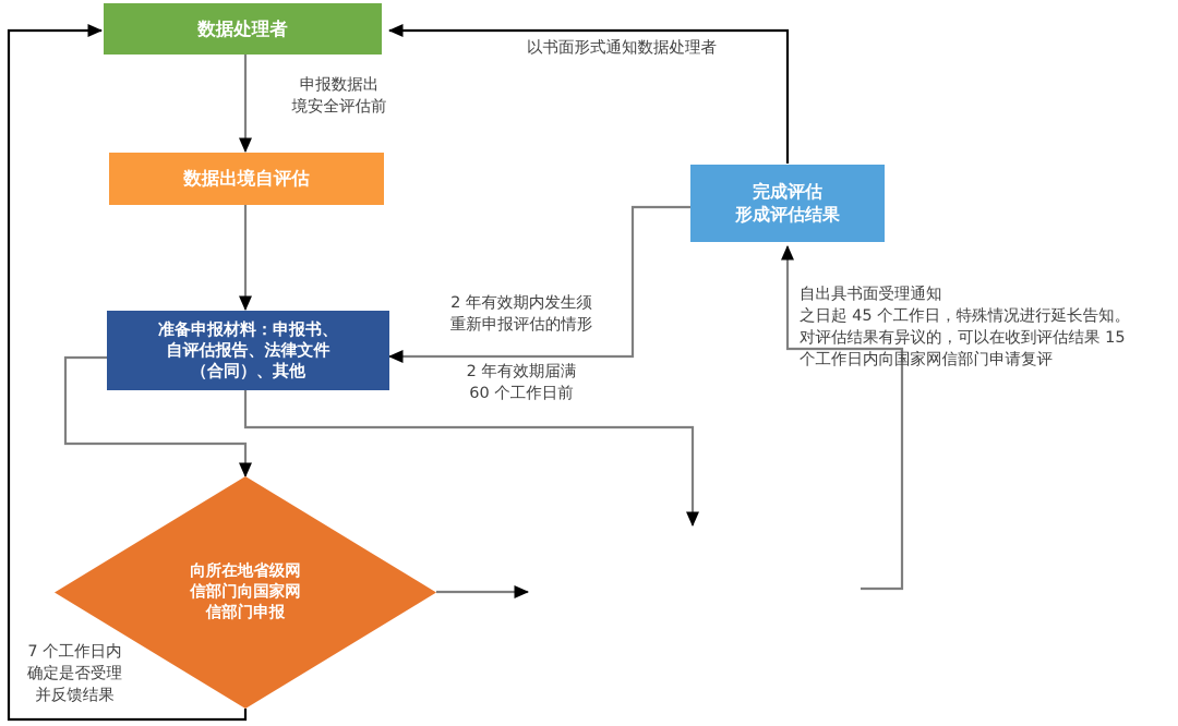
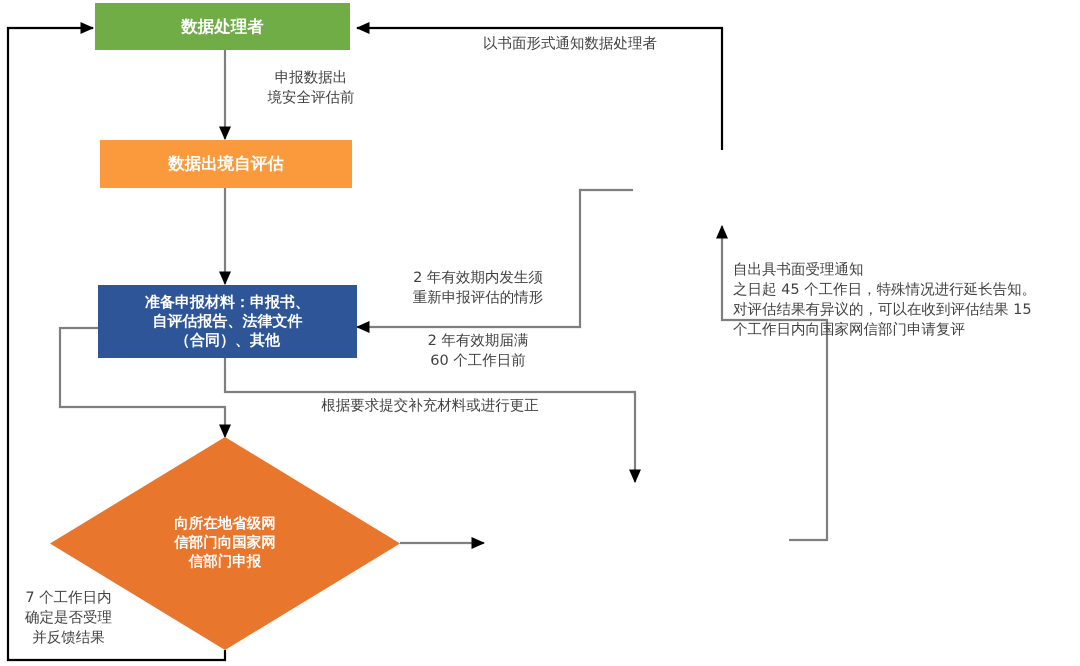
  数据处理者
  数据出境自评估
  准备申报材料：申报书、
  自评估报告、法律文件
  （合同）、其他
  向所在地省级网
  信部门向国家网
  信部门申报
- 完成评估
- 形成评估结果
  申报数据出
  境安全评估前
  以书面形式通知数据处理者
  2 年有效期内发生须
  重新申报评估的情形
  2 年有效期届满
  60 个工作日前
+ 根据要求提交补充材料或进行更正
  7 个工作日内
  确定是否受理
  并反馈结果
  自出具书面受理通知
  之日起 45 个工作日，特殊情况进行延长告知。
  对评估结果有异议的，可以在收到评估结果 15
  个工作日内向国家网信部门申请复评
